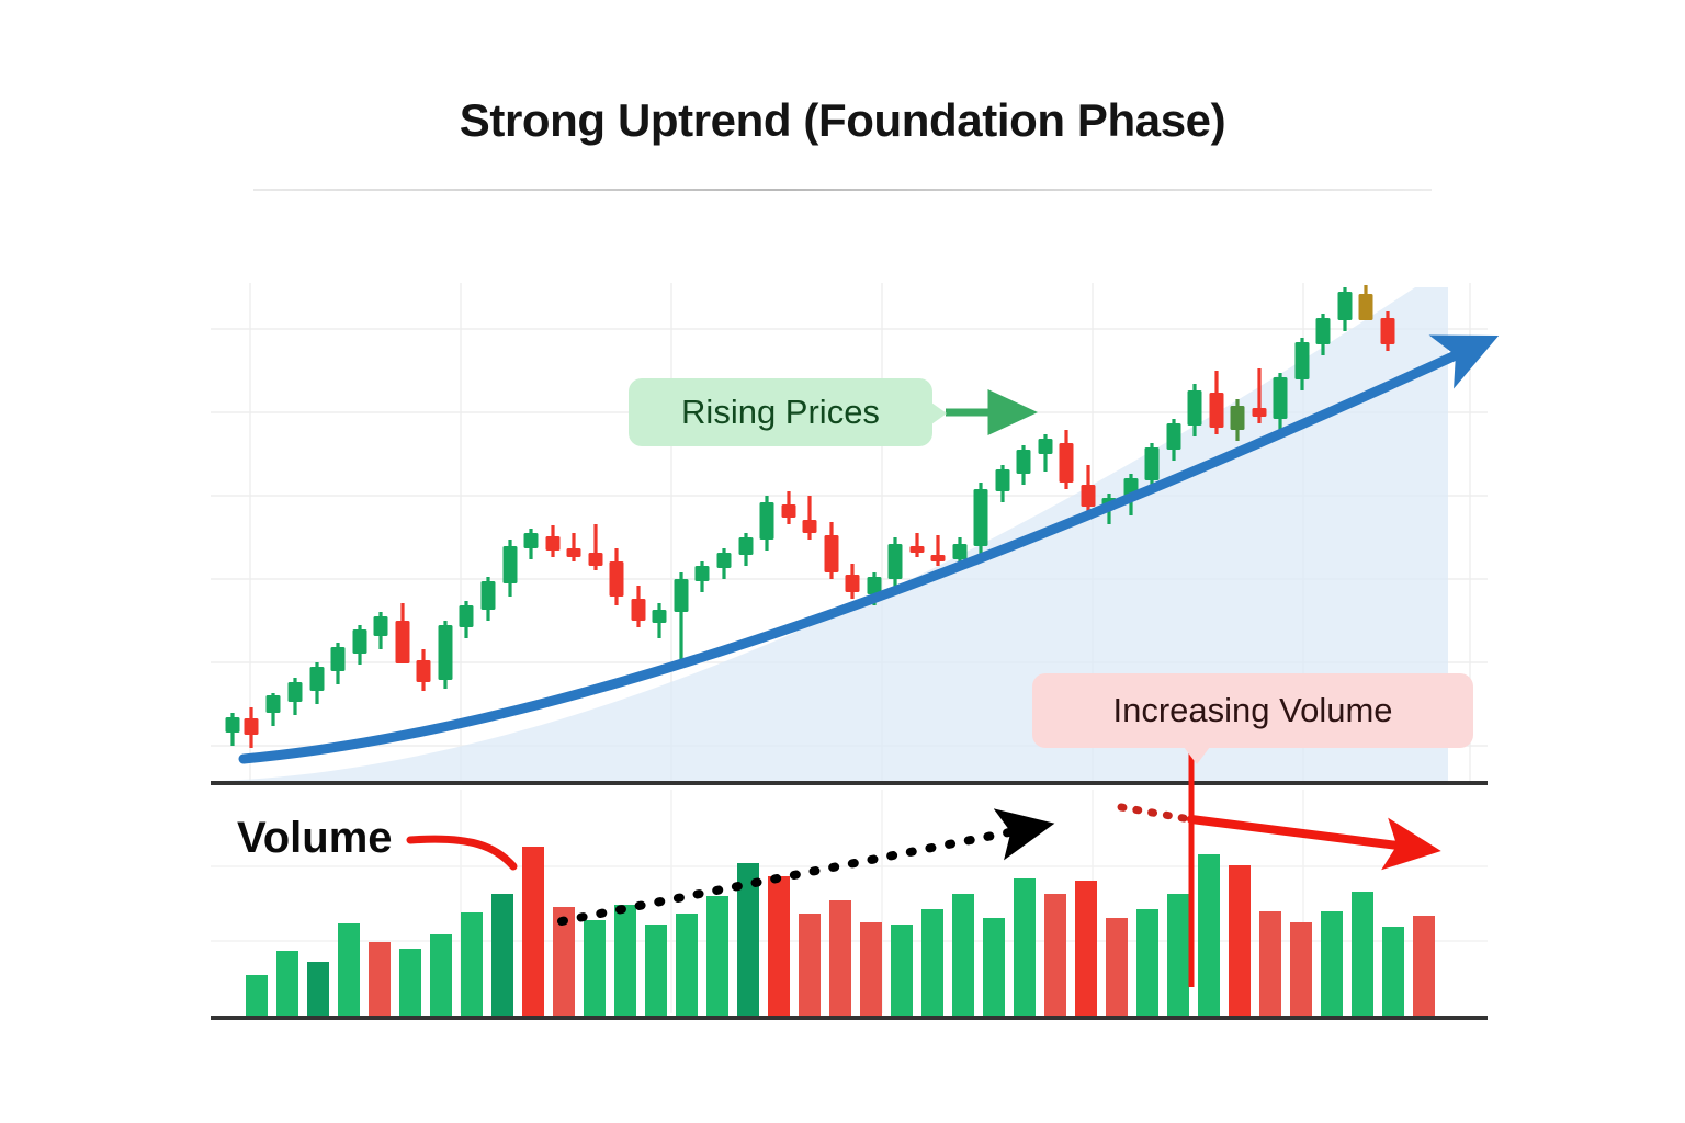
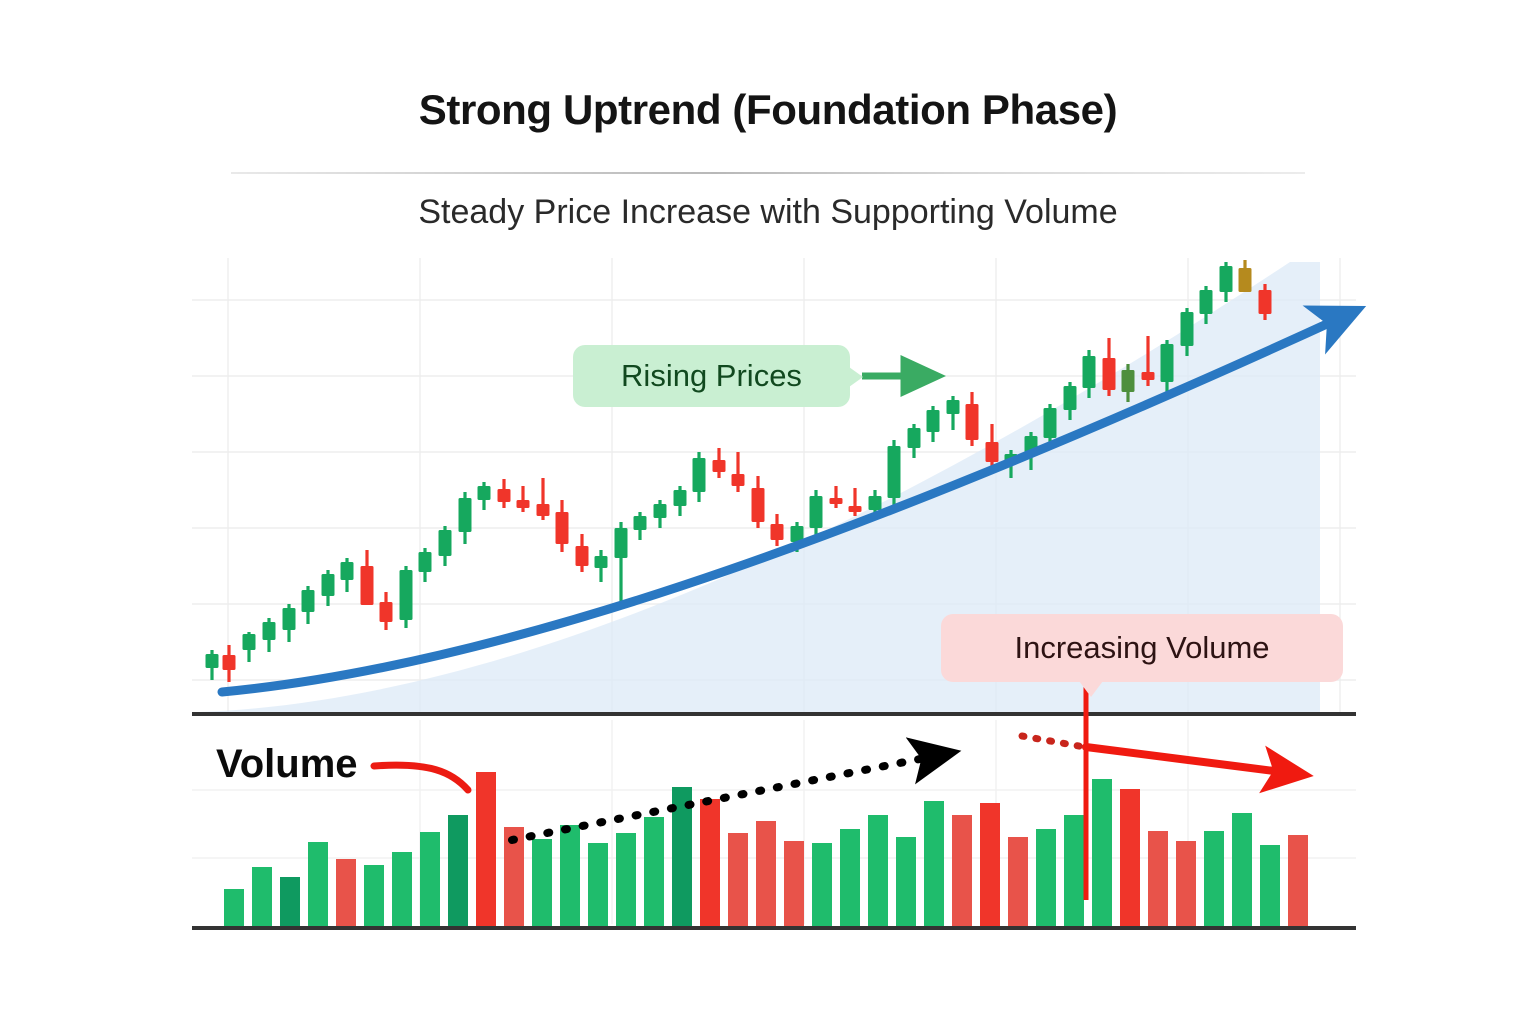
  Strong Uptrend (Foundation Phase)
+ Steady Price Increase with Supporting Volume
  Rising Prices
  Increasing Volume
  Volume
